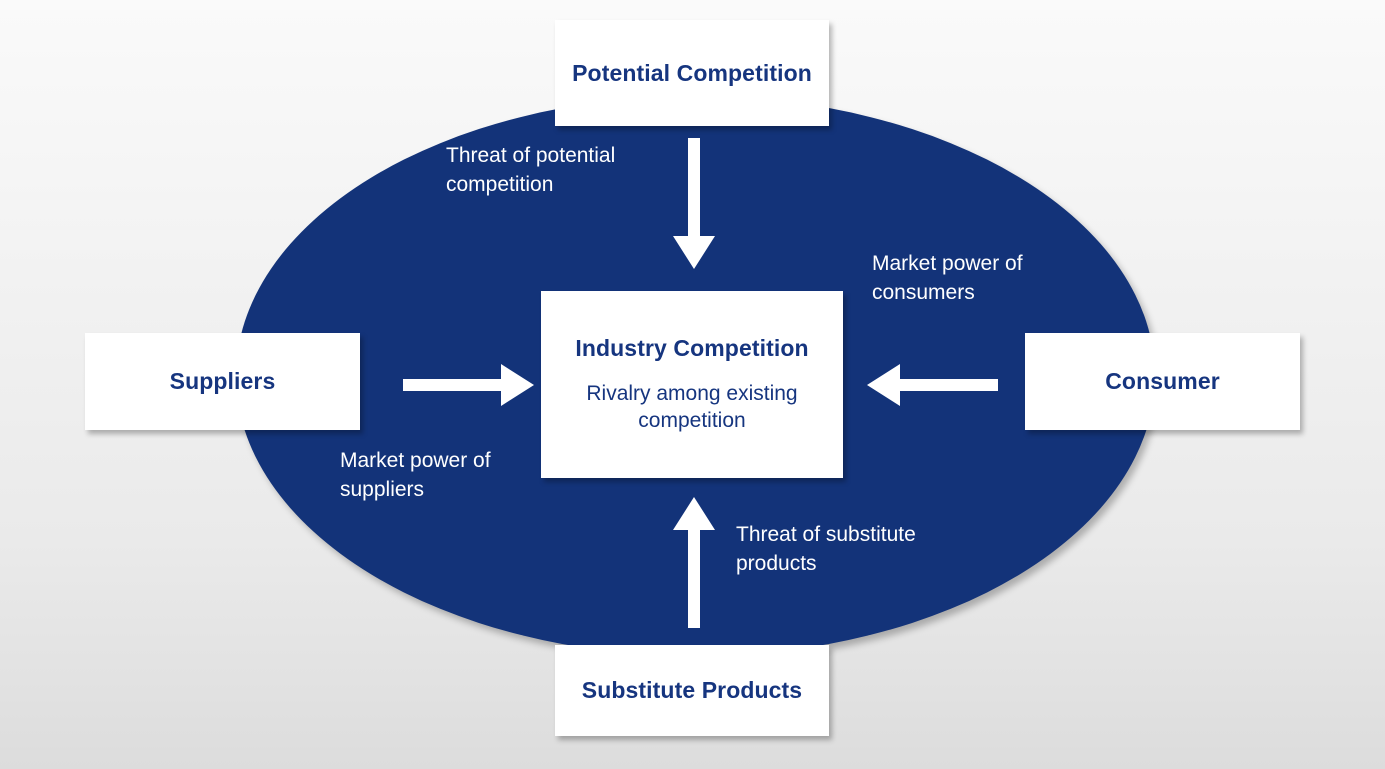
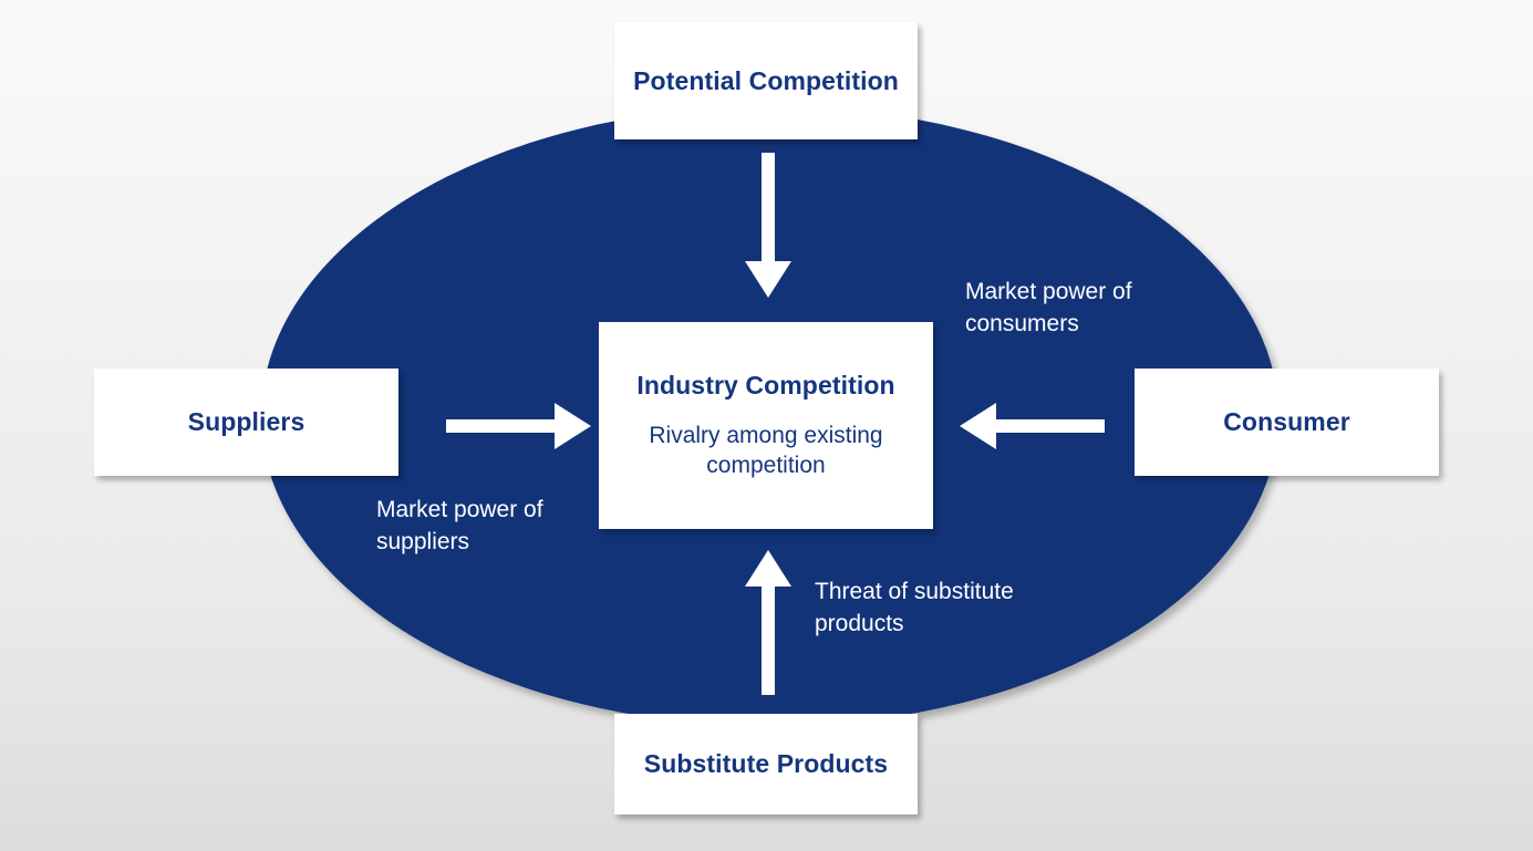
- Threat of potential competition
  Market power of suppliers
  Market power of consumers
  Threat of substitute products
  Potential Competition
  Suppliers
  Consumer
  Substitute Products
  Industry Competition
  Rivalry among existing competition
